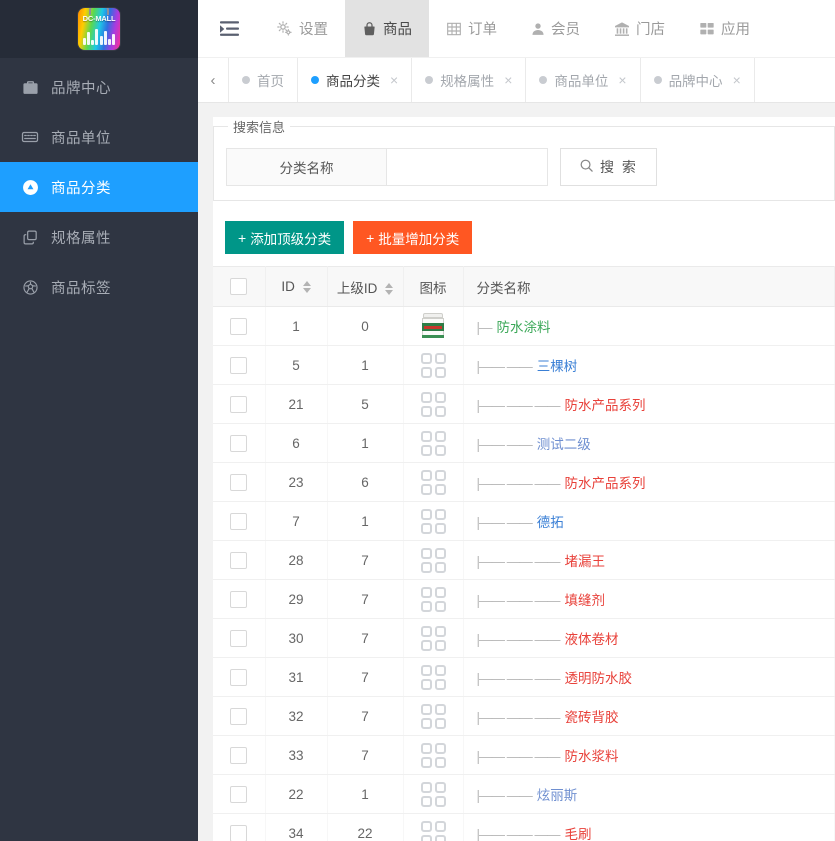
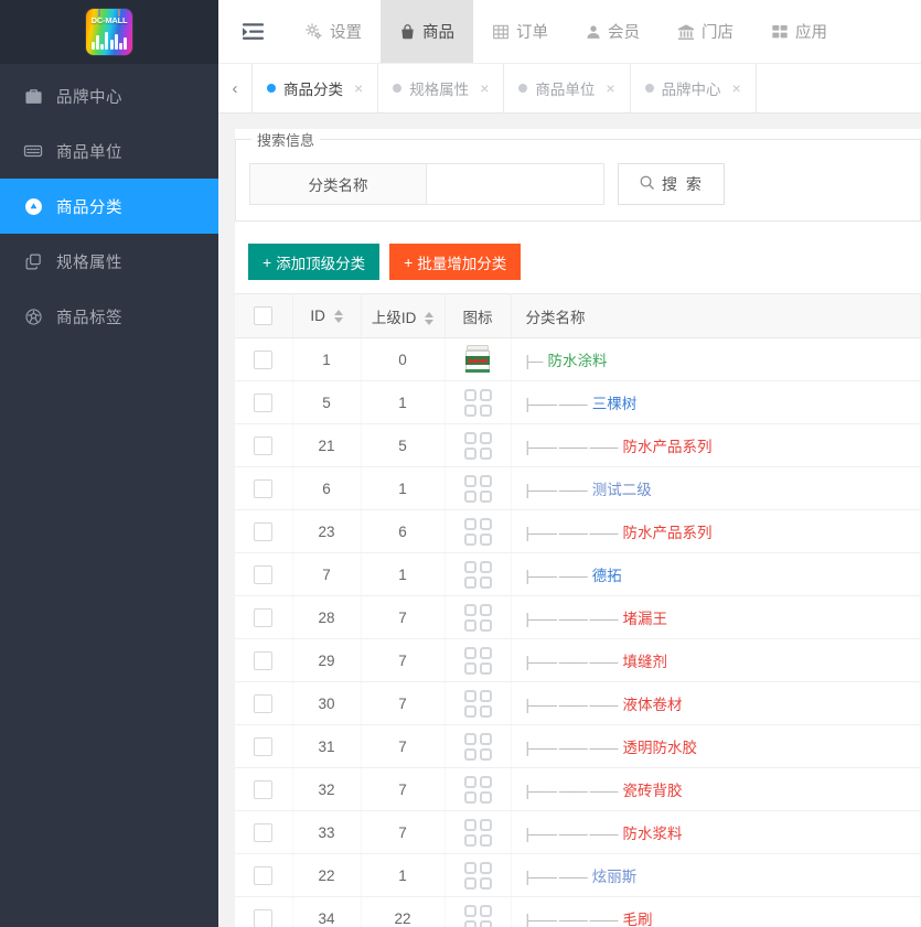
  DC-MALL
  品牌中心
  商品单位
  商品分类
  规格属性
  商品标签
  设置
  商品
  订单
  会员
  门店
  应用
  ‹
- 首页
  商品分类
  ×
  规格属性
  ×
  商品单位
  ×
  品牌中心
  ×
  搜索信息
  分类名称
  搜 索
  +
  添加顶级分类
  +
  批量增加分类
  	ID	上级ID	图标	分类名称
  	1	0		|— 防水涂料
  	5	1		|—— —— 三棵树
  	21	5		|—— —— —— 防水产品系列
  	6	1		|—— —— 测试二级
  	23	6		|—— —— —— 防水产品系列
  	7	1		|—— —— 德拓
  	28	7		|—— —— —— 堵漏王
  	29	7		|—— —— —— 填缝剂
  	30	7		|—— —— —— 液体卷材
  	31	7		|—— —— —— 透明防水胶
  	32	7		|—— —— —— 瓷砖背胶
  	33	7		|—— —— —— 防水浆料
  	22	1		|—— —— 炫丽斯
  	34	22		|—— —— —— 毛刷
